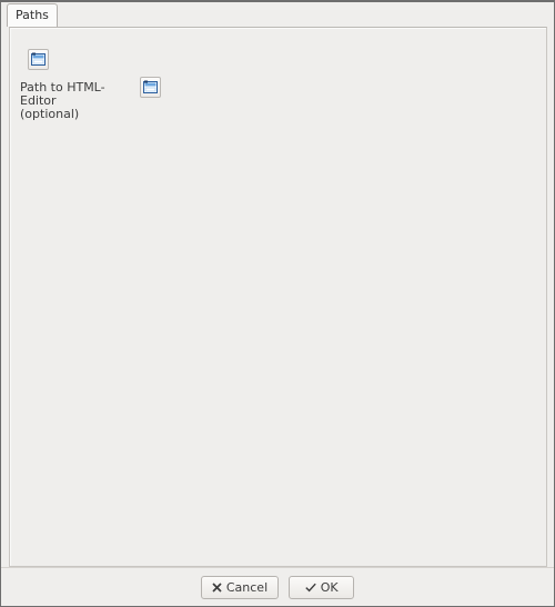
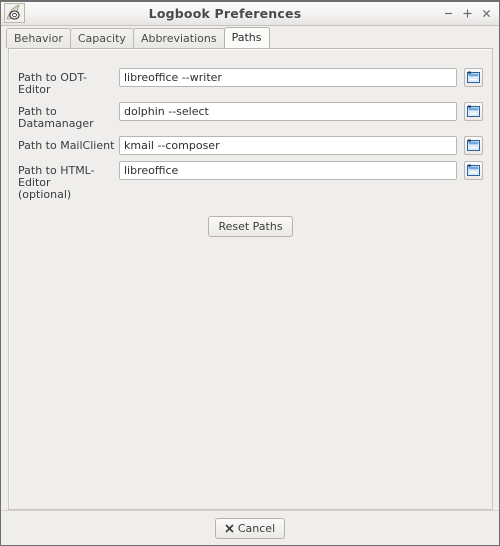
+ Logbook Preferences
+ Behavior
+ Capacity
+ Abbreviations
  Paths
+ Path to ODT-Editor
+ libreoffice --writer
+ Path to Datamanager
+ dolphin --select
+ Path to MailClient
+ kmail --composer
  Path to HTML-Editor
  (optional)
+ libreoffice
+ Reset Paths
  Cancel
- OK
